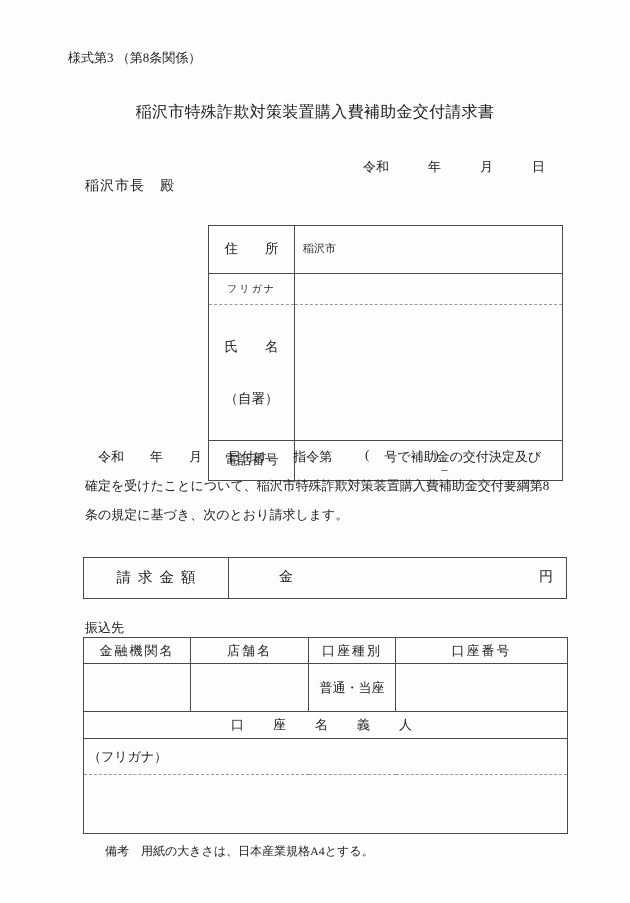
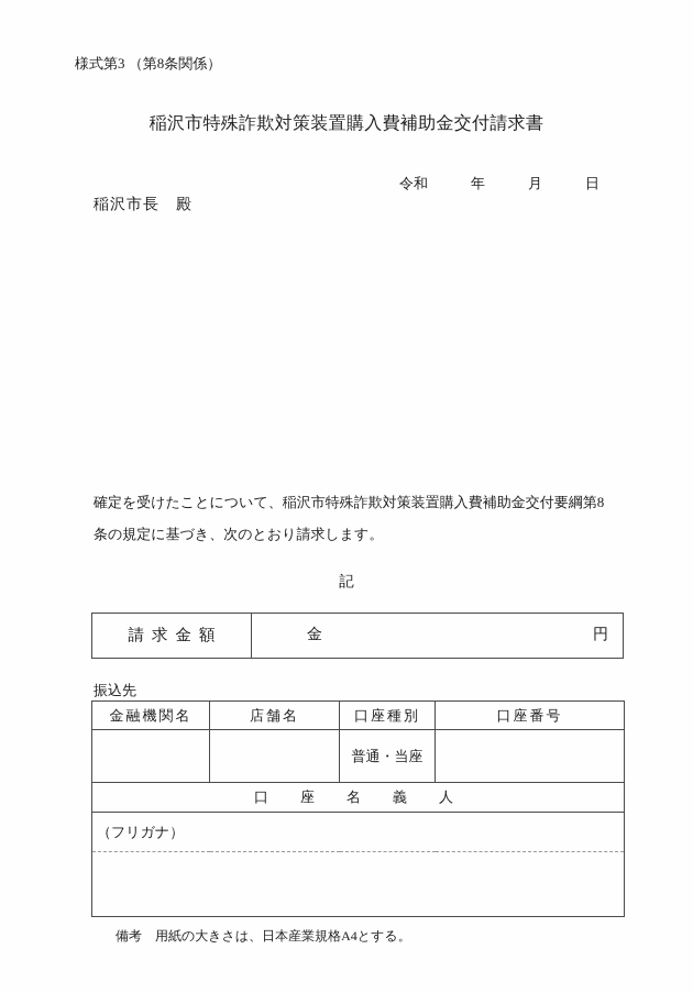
  様式第3 （第8条関係）
  稲沢市特殊詐欺対策装置購入費補助金交付請求書
  令和 年 月 日
  稲沢市長 殿
- 住 所	稲沢市
- フリガナ
- 氏 名 （自署）
- 電話番号	( ) −
- 令和 年 月 日付け 指令第 号で補助金の交付決定及び
  確定を受けたことについて、稲沢市特殊詐欺対策装置購入費補助金交付要綱第8
  条の規定に基づき、次のとおり請求します。
+ 記
  請求金額	金 円
  振込先
  金融機関名	店舗名	口座種別	口座番号
  		普通・当座
  口 座 名 義 人
  （フリガナ）
  備考 用紙の大きさは、日本産業規格A4とする。
